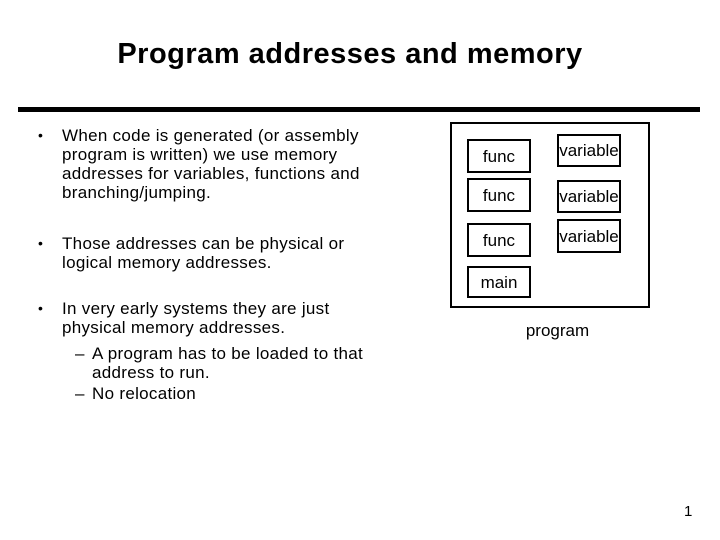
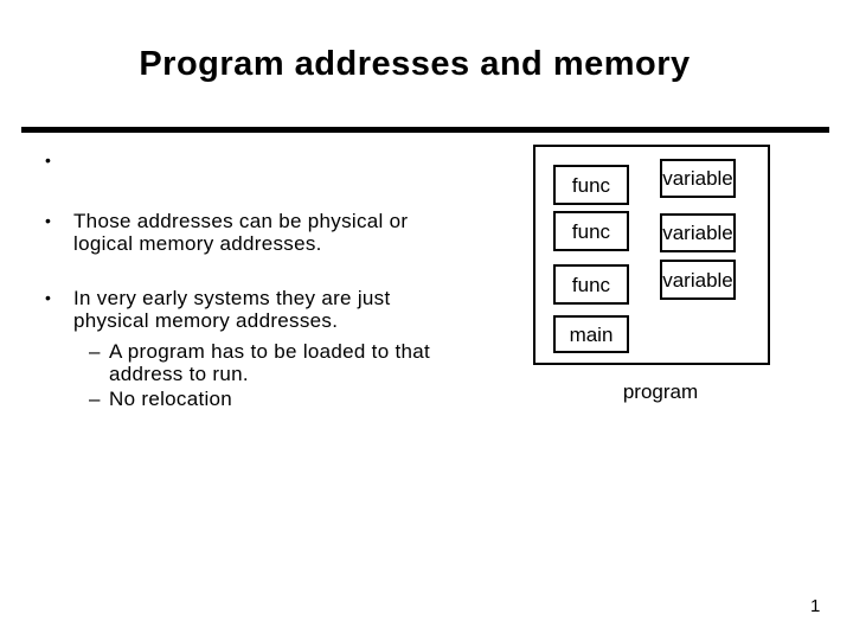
  Program addresses and memory
  •
- When code is generated (or assembly
- program is written) we use memory
- addresses for variables, functions and
- branching/jumping.
  •
  Those addresses can be physical or
  logical memory addresses.
  •
  In very early systems they are just
  physical memory addresses.
  –
  A program has to be loaded to that
  address to run.
  –
  No relocation
  func
  func
  func
  main
  variable
  variable
  variable
  program
  1
